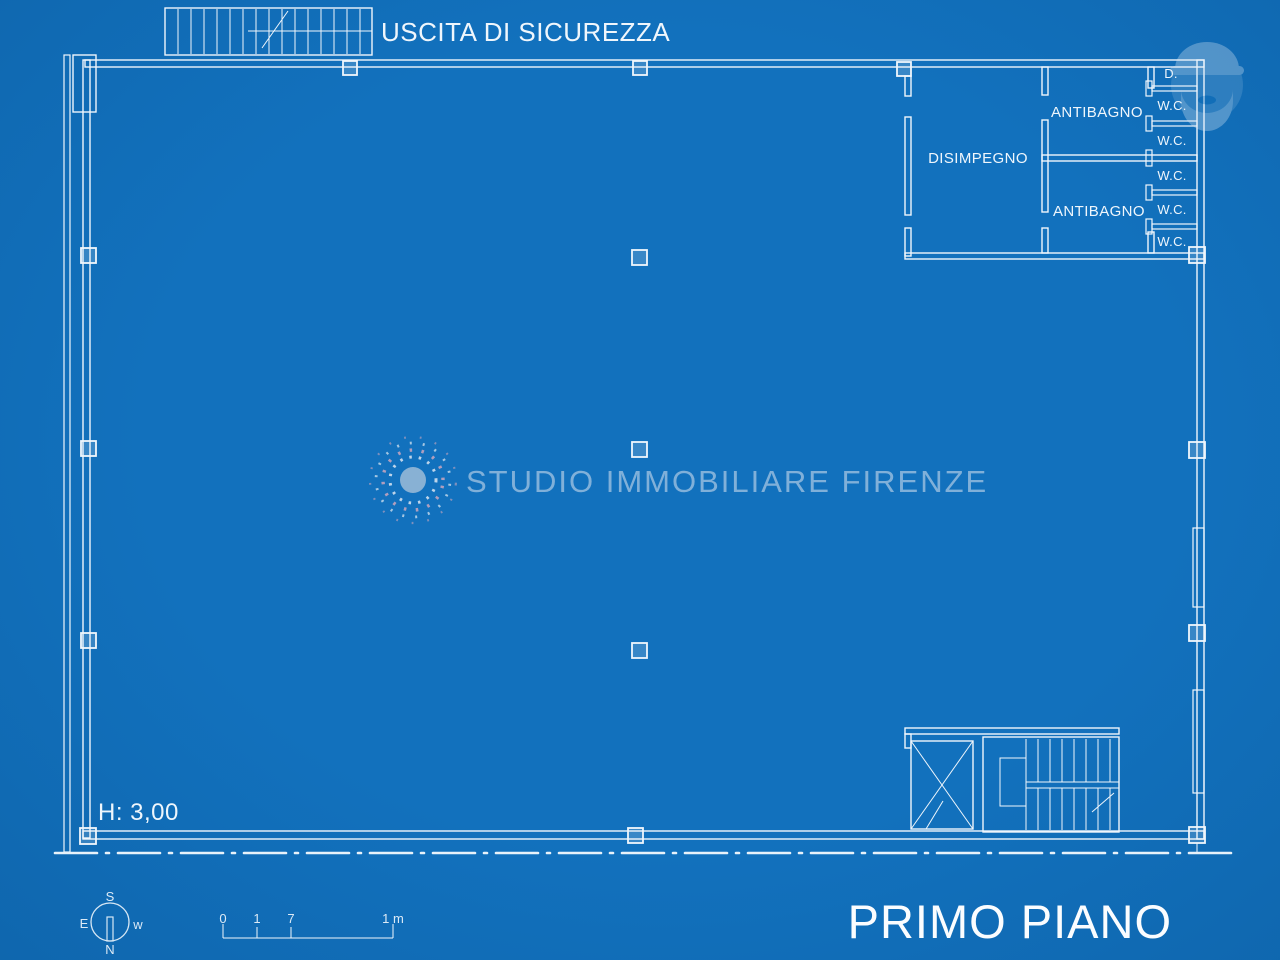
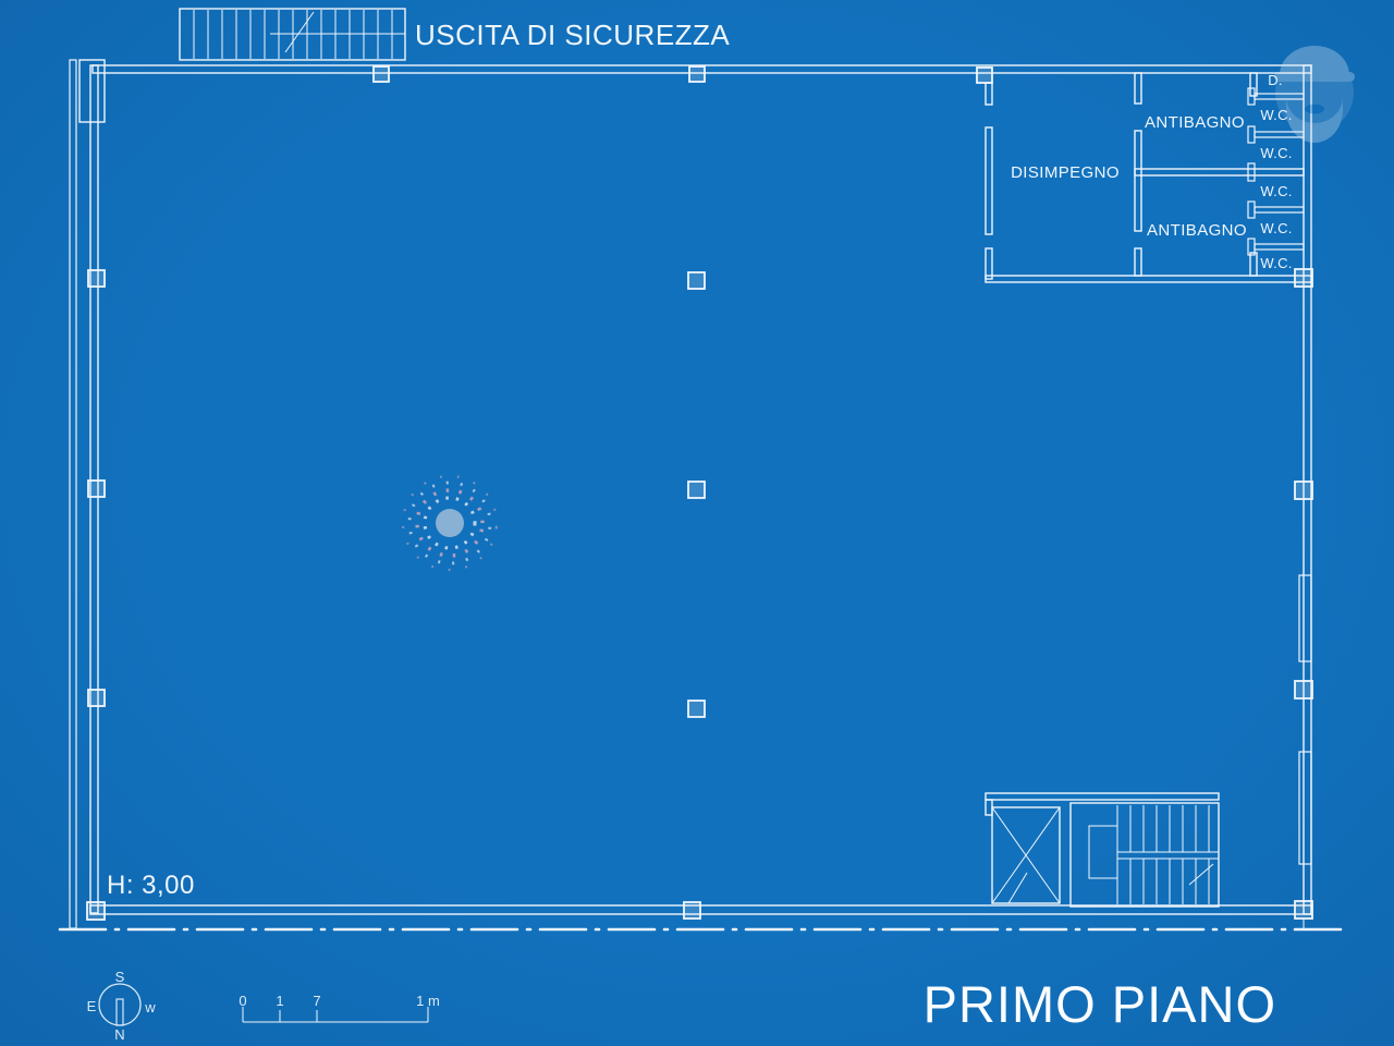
  USCITA DI SICUREZZA
  DISIMPEGNO
  ANTIBAGNO
  ANTIBAGNO
  D.
  W.C.
  W.C.
  W.C.
  W.C.
  W.C.
  H: 3,00
- STUDIO IMMOBILIARE FIRENZE
  S
  E
  w
  N
  0
  1
  7
  1 m
  PRIMO PIANO
